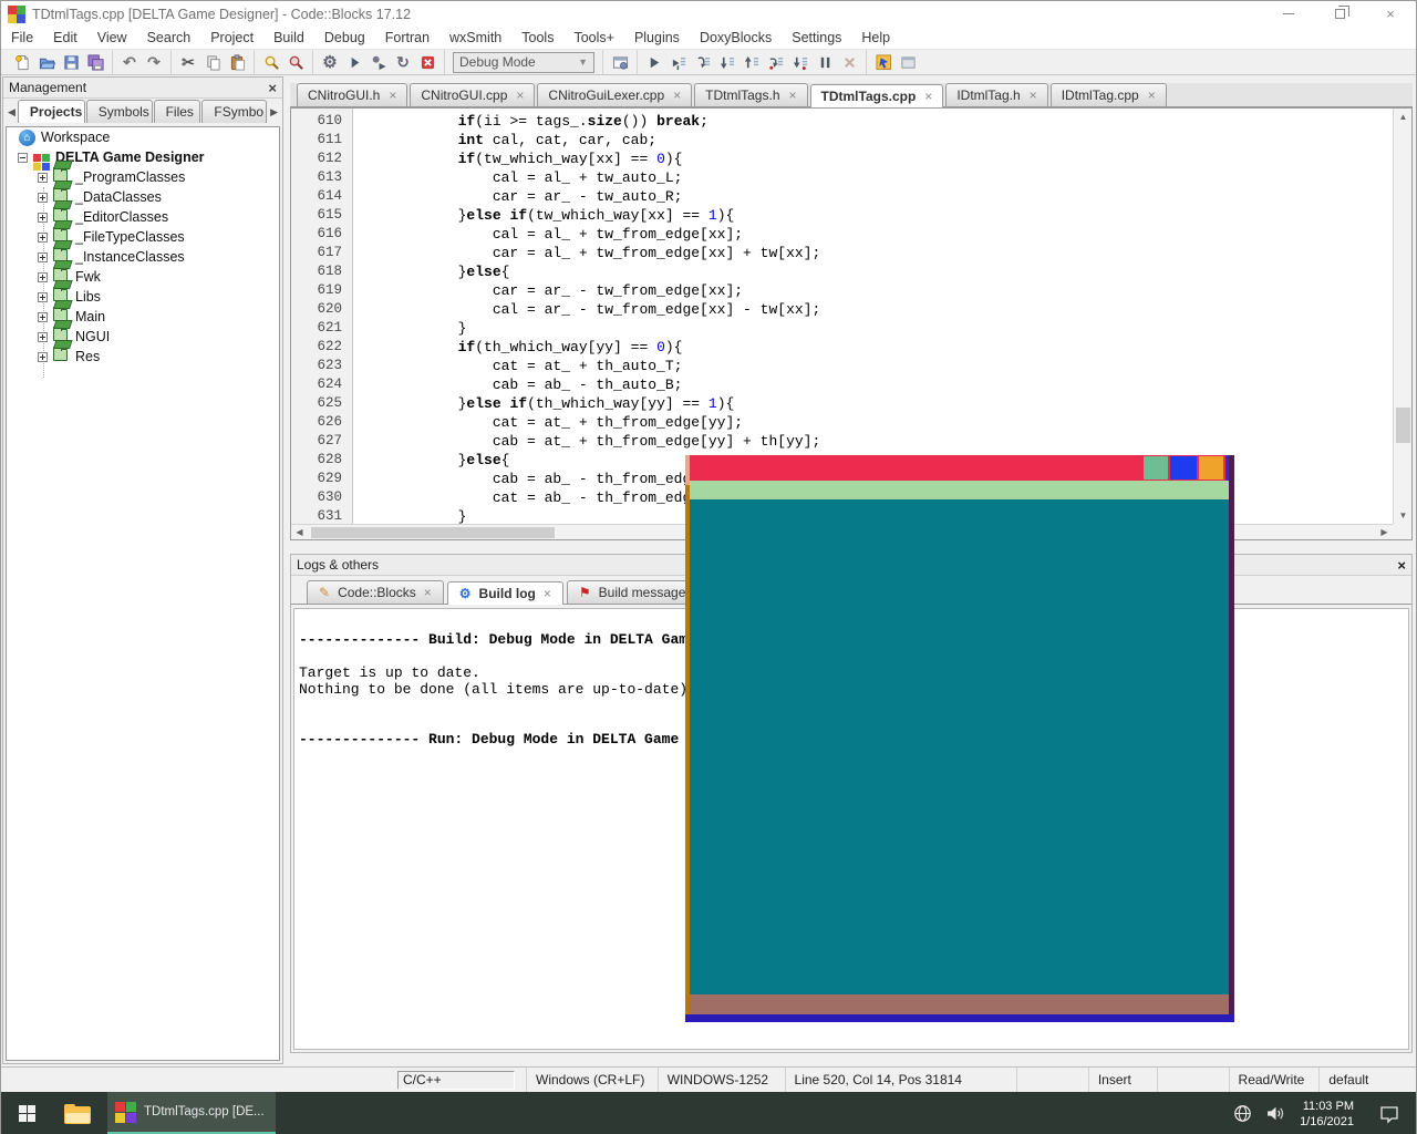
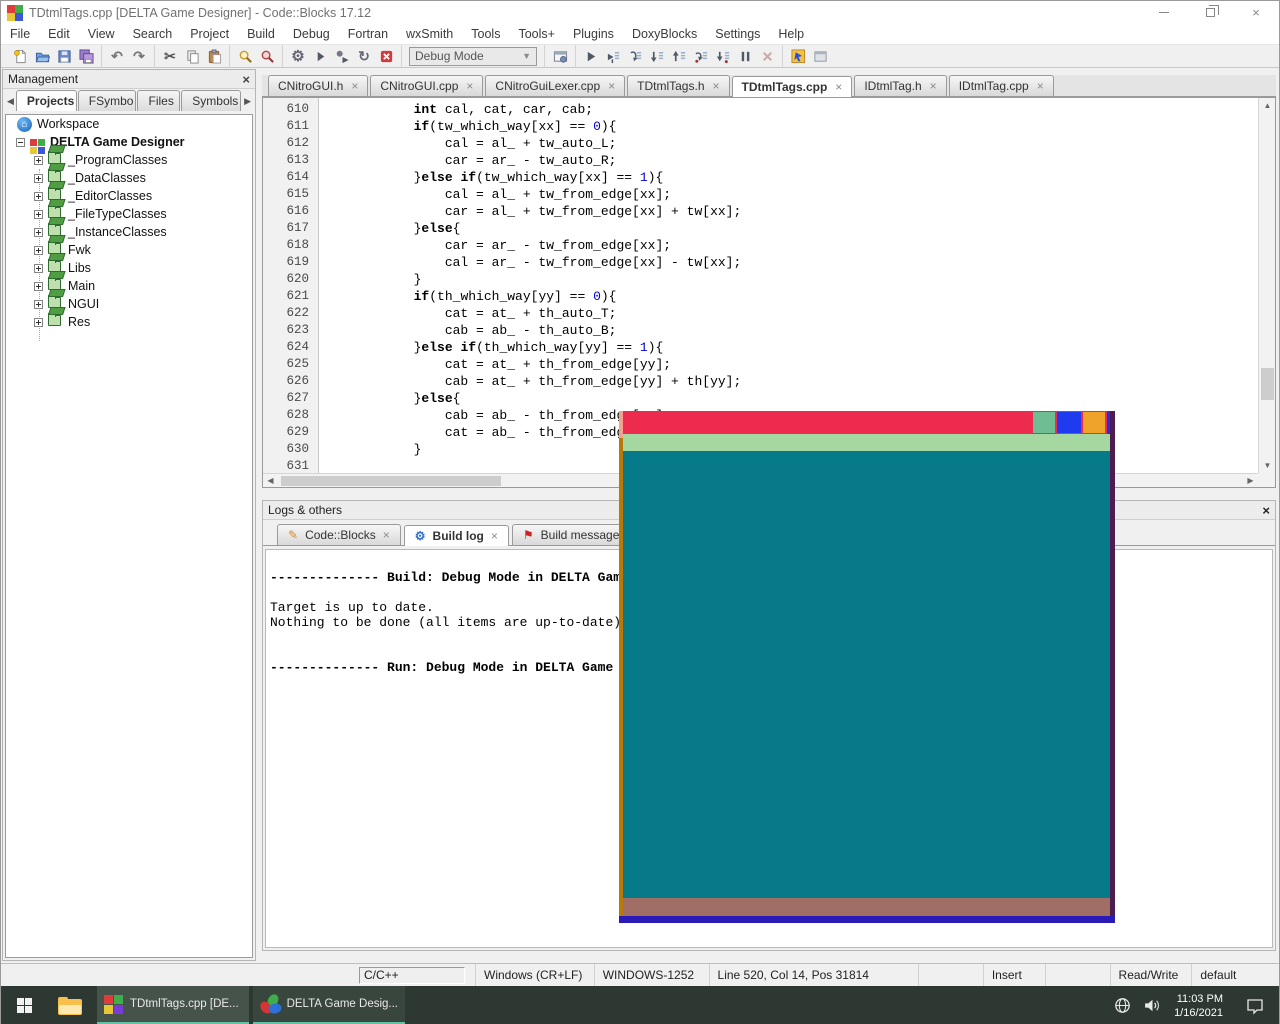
  TDtmlTags.cpp [DELTA Game Designer] - Code::Blocks 17.12
  ×
  File
  Edit
  View
  Search
  Project
  Build
  Debug
  Fortran
  wxSmith
  Tools
  Tools+
  Plugins
  DoxyBlocks
  Settings
  Help
  ↶
  ↷
  ✂
  ⚙
  ↻
  Debug Mode
  ▼
  Management
  ×
  ◀
  Projects
- Symbols
+ FSymbo
  Files
- FSymbo
+ Symbols
  ▶
  ⌂
  Workspace
  DELTA Game Designer
  _ProgramClasses
  _DataClasses
  _EditorClasses
  _FileTypeClasses
  _InstanceClasses
  Fwk
  Libs
  Main
  NGUI
  Res
  CNitroGUI.h
  ×
  CNitroGUI.cpp
  ×
  CNitroGuiLexer.cpp
  ×
  TDtmlTags.h
  ×
  TDtmlTags.cpp
  ×
  IDtmlTag.h
  ×
  IDtmlTag.cpp
  ×
  610
  611
  612
  613
  614
  615
  616
  617
  618
  619
  620
  621
  622
  623
  624
  625
  626
  627
  628
  629
  630
  631
- if(ii >= tags_.size()) break;
  int cal, cat, car, cab;
  if(tw_which_way[xx] == 0){
  cal = al_ + tw_auto_L;
  car = ar_ - tw_auto_R;
  }else if(tw_which_way[xx] == 1){
  cal = al_ + tw_from_edge[xx];
  car = al_ + tw_from_edge[xx] + tw[xx];
  }else{
  car = ar_ - tw_from_edge[xx];
  cal = ar_ - tw_from_edge[xx] - tw[xx];
  }
  if(th_which_way[yy] == 0){
  cat = at_ + th_auto_T;
  cab = ab_ - th_auto_B;
  }else if(th_which_way[yy] == 1){
  cat = at_ + th_from_edge[yy];
  cab = at_ + th_from_edge[yy] + th[yy];
  }else{
  cab = ab_ - th_from_ed
  }
  ▲
  ▼
  ◀
  ▶
  Logs & others
  ×
  ✎
  Code::Blocks
  ×
  ⚙
  Build log
  ×
  ⚑
  Build message
  -------------- Build: Debug Mode in DELTA Gam
  Target is up to date.
  Nothing to be done (all items are up-to-date)
  -------------- Run: Debug Mode in DELTA Game
  C/C++
  Windows (CR+LF)
  WINDOWS-1252
  Line 520, Col 14, Pos 31814
  Insert
  Read/Write
  default
  TDtmlTags.cpp [DE...
+ DELTA Game Desig...
  11:03 PM
  1/16/2021
